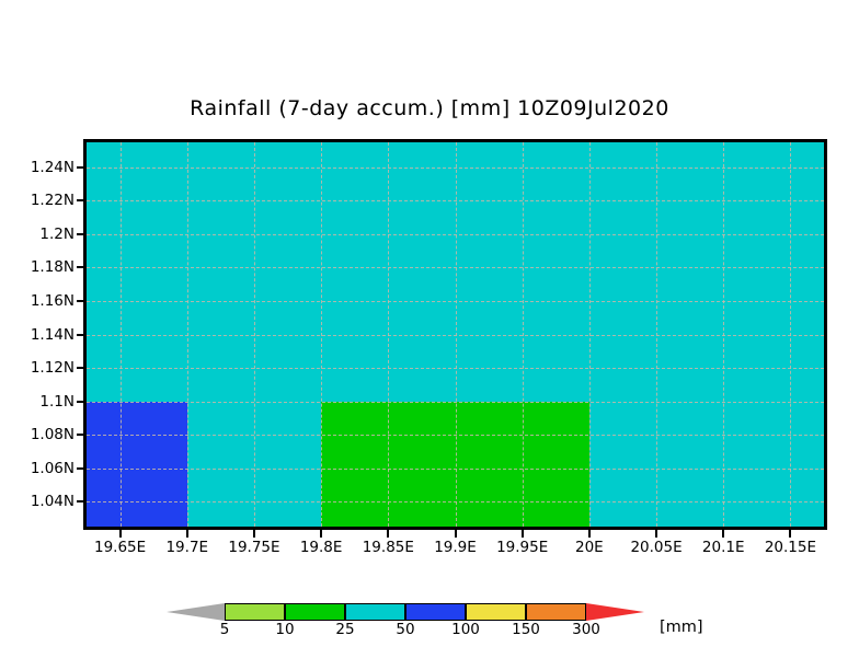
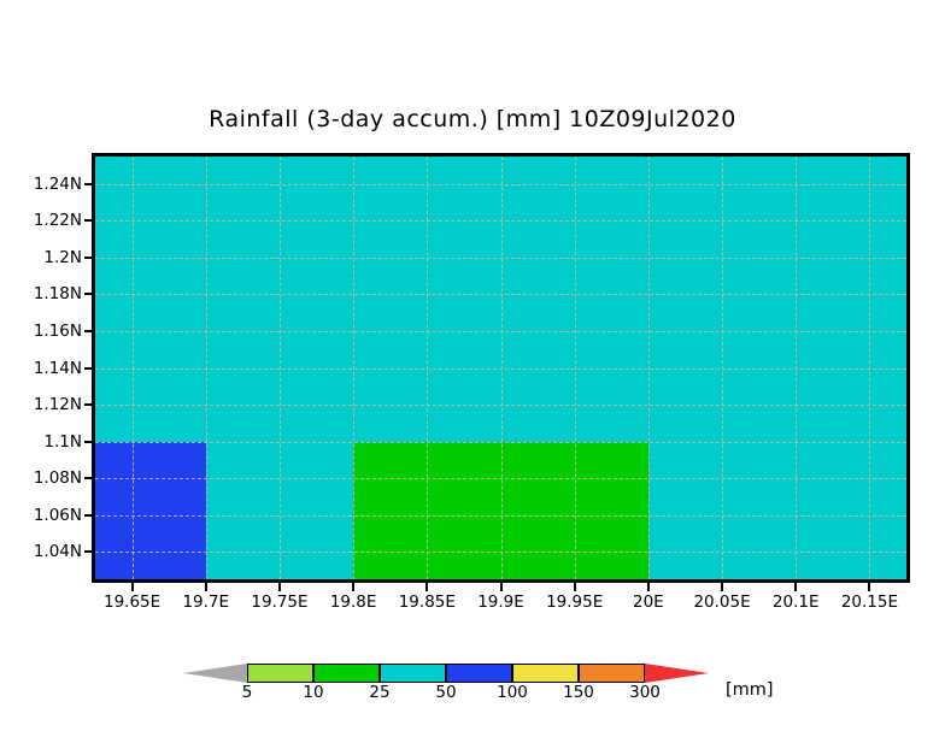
- Rainfall (7-day accum.) [mm] 10Z09Jul2020
+ Rainfall (3-day accum.) [mm] 10Z09Jul2020
  1.24N
  1.22N
  1.2N
  1.18N
  1.16N
  1.14N
  1.12N
  1.1N
  1.08N
  1.06N
  1.04N
  19.65E
  19.7E
  19.75E
  19.8E
  19.85E
  19.9E
  19.95E
  20E
  20.05E
  20.1E
  20.15E
  [mm]
  5
  10
  25
  50
  100
  150
  300
